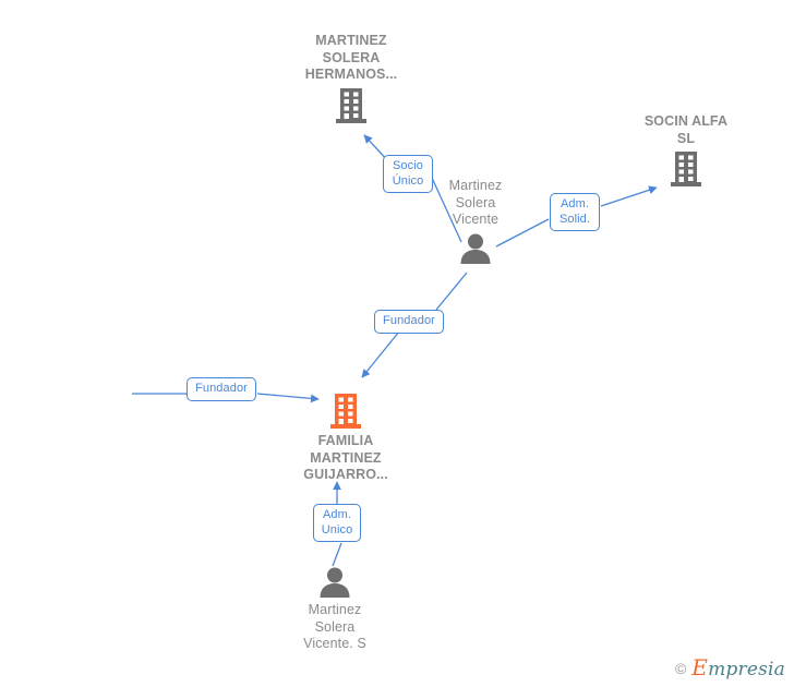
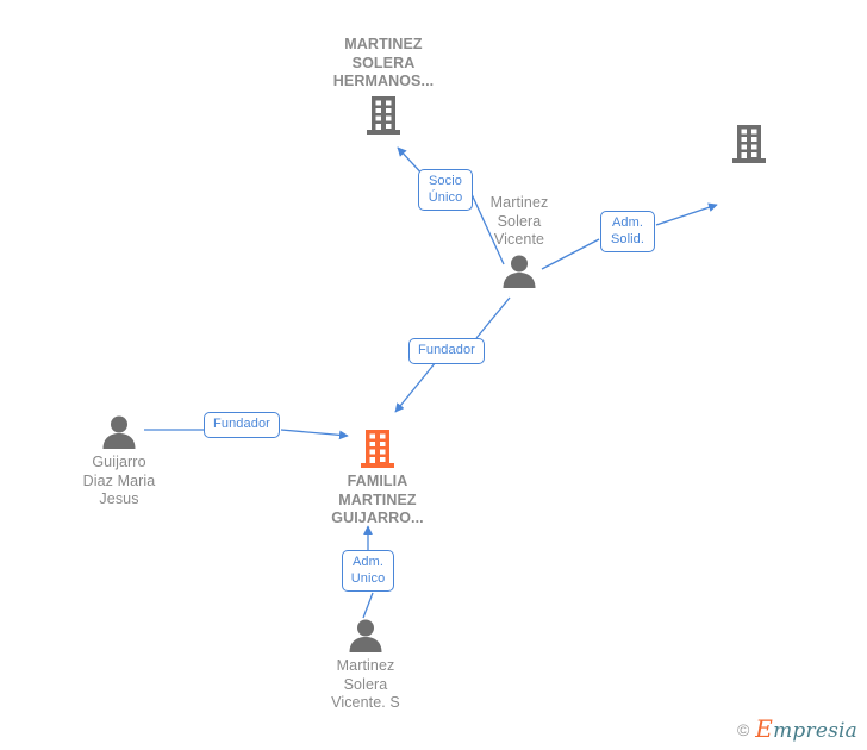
  MARTINEZ
  SOLERA
  HERMANOS...
- SOCIN ALFA
- SL
  Martinez
  Solera
  Vicente
  FAMILIA
  MARTINEZ
  GUIJARRO...
+ Guijarro
+ Diaz Maria
+ Jesus
  Martinez
  Solera
  Vicente. S
  Socio
  Único
  Adm.
  Solid.
  Fundador
  Fundador
  Adm.
  Unico
  ©
  Empresia
